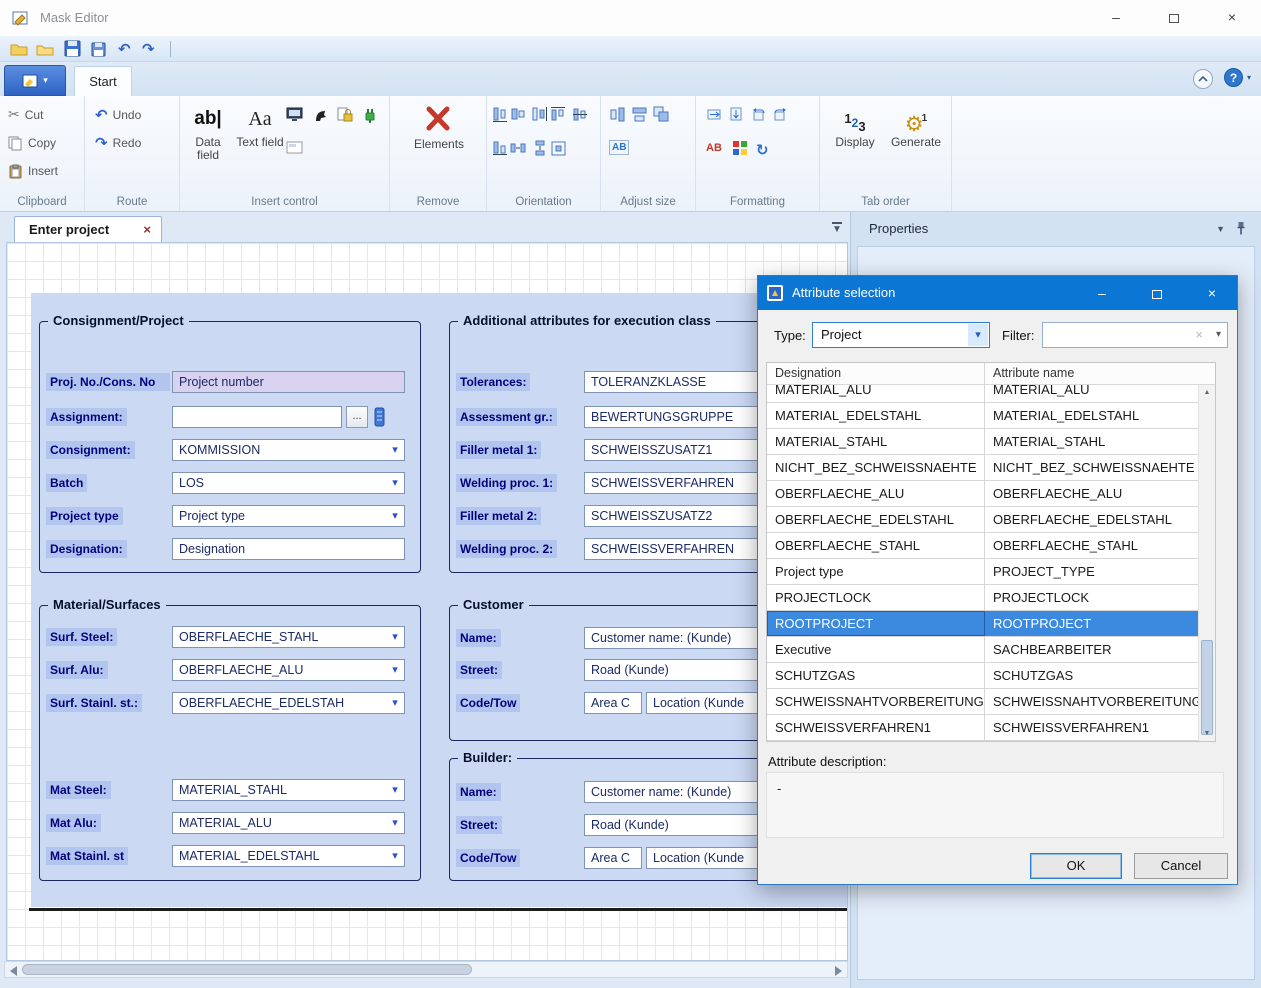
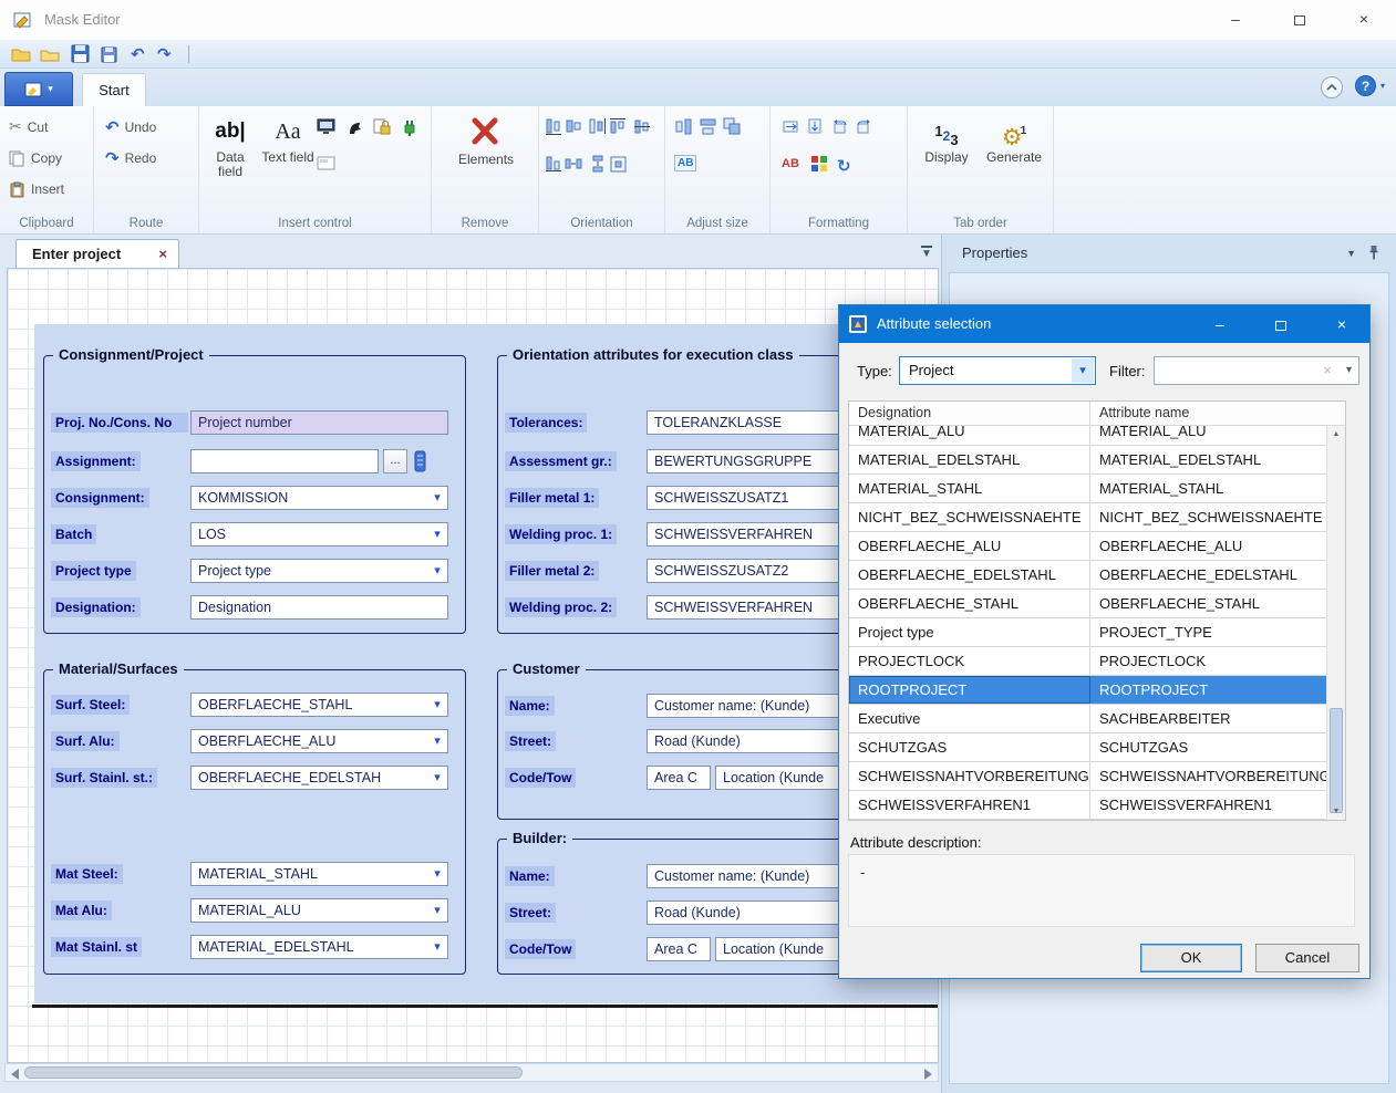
  Mask Editor
  –
  ×
  ↶
  ↷
  ▾
  Start
  ?
  ▾
  ✂
  Cut
  Copy
  Insert
  Clipboard
  ↶
  Undo
  ↷
  Redo
  Route
  ab|
  Data field
  Aa
  Text field
  Insert control
  Elements
  Remove
  Orientation
  AB
  Adjust size
  AB
  ↻
  Formatting
  123
  Display
  ⚙1
  Generate
  Tab order
  Enter project
  ×
  ▼
  Consignment/Project
  Proj. No./Cons. No
  Project number
  Assignment:
  ...
  Consignment:
  KOMMISSION
  ▾
  Batch
  LOS
  ▾
  Project type
  Project type
  ▾
  Designation:
  Designation
- Additional attributes for execution class
+ Orientation attributes for execution class
  Tolerances:
  TOLERANZKLASSE
  Assessment gr.:
  BEWERTUNGSGRUPPE
  Filler metal 1:
  SCHWEISSZUSATZ1
  Welding proc. 1:
  SCHWEISSVERFAHREN
  Filler metal 2:
  SCHWEISSZUSATZ2
  Welding proc. 2:
  SCHWEISSVERFAHREN
  Material/Surfaces
  Surf. Steel:
  OBERFLAECHE_STAHL
  ▾
  Surf. Alu:
  OBERFLAECHE_ALU
  ▾
  Surf. Stainl. st.:
  OBERFLAECHE_EDELSTAH
  ▾
  Mat Steel:
  MATERIAL_STAHL
  ▾
  Mat Alu:
  MATERIAL_ALU
  ▾
  Mat Stainl. st
  MATERIAL_EDELSTAHL
  ▾
  Customer
  Name:
  Customer name: (Kunde)
  Street:
  Road (Kunde)
  Code/Tow
  Area C
  Location (Kunde
  Builder:
  Name:
  Customer name: (Kunde)
  Street:
  Road (Kunde)
  Code/Tow
  Area C
  Location (Kunde
  Properties
  ▼
  Attribute selection
  –
  ×
  Type:
  Project
  ▾
  Filter:
  ×
  ▾
  Designation
  Attribute name
  MATERIAL_ALU
  MATERIAL_ALU
  MATERIAL_EDELSTAHL
  MATERIAL_EDELSTAHL
  MATERIAL_STAHL
  MATERIAL_STAHL
  NICHT_BEZ_SCHWEISSNAEHTE
  NICHT_BEZ_SCHWEISSNAEHTE
  OBERFLAECHE_ALU
  OBERFLAECHE_ALU
  OBERFLAECHE_EDELSTAHL
  OBERFLAECHE_EDELSTAHL
  OBERFLAECHE_STAHL
  OBERFLAECHE_STAHL
  Project type
  PROJECT_TYPE
  PROJECTLOCK
  PROJECTLOCK
  ROOTPROJECT
  ROOTPROJECT
  Executive
  SACHBEARBEITER
  SCHUTZGAS
  SCHUTZGAS
  SCHWEISSNAHTVORBEREITUNG
  SCHWEISSNAHTVORBEREITUNG
  SCHWEISSVERFAHREN1
  SCHWEISSVERFAHREN1
  Attribute description:
  -
  OK
  Cancel
